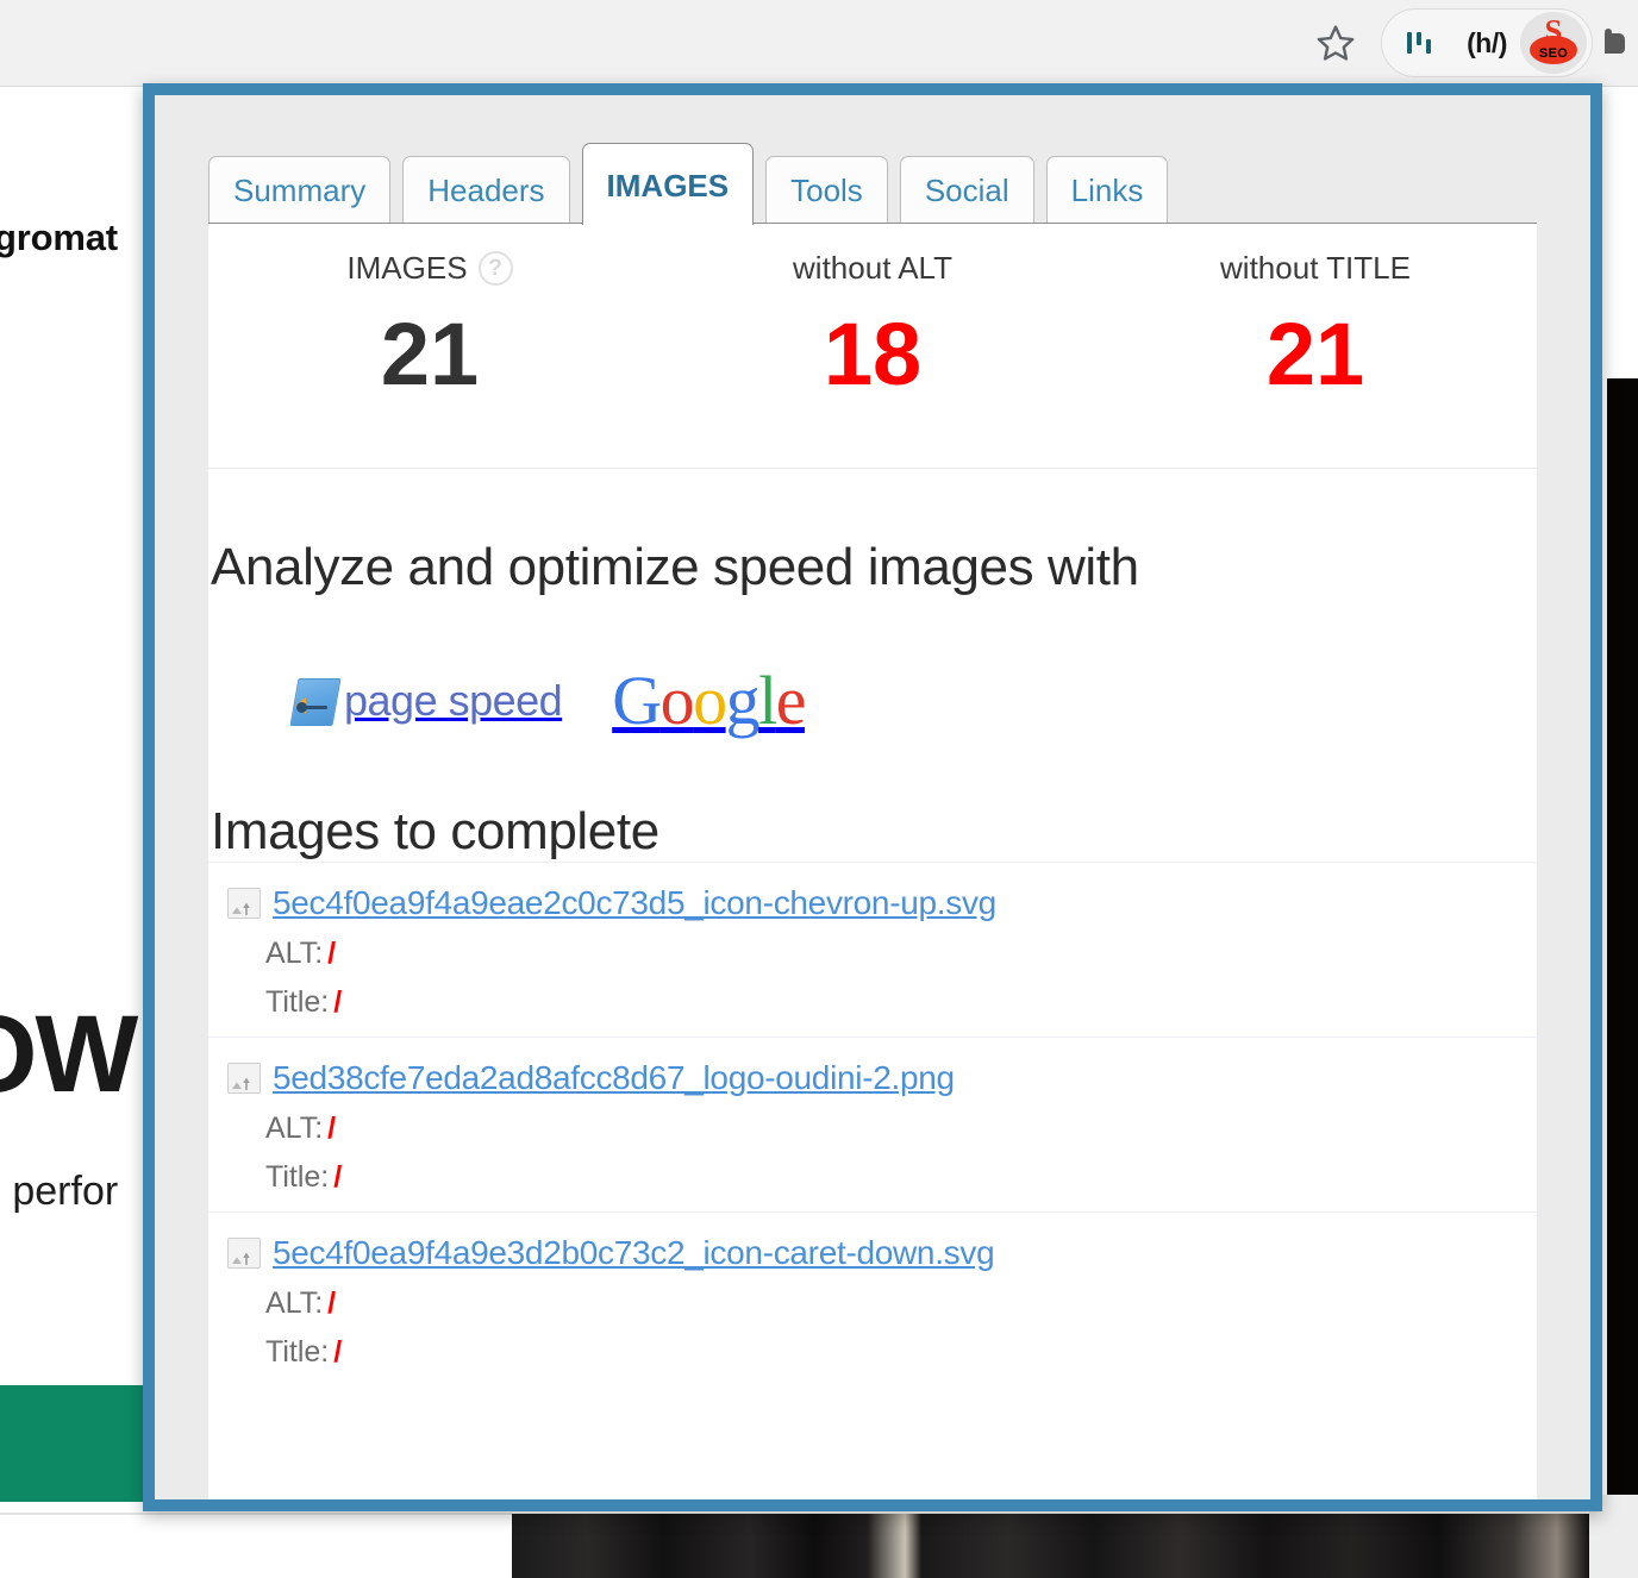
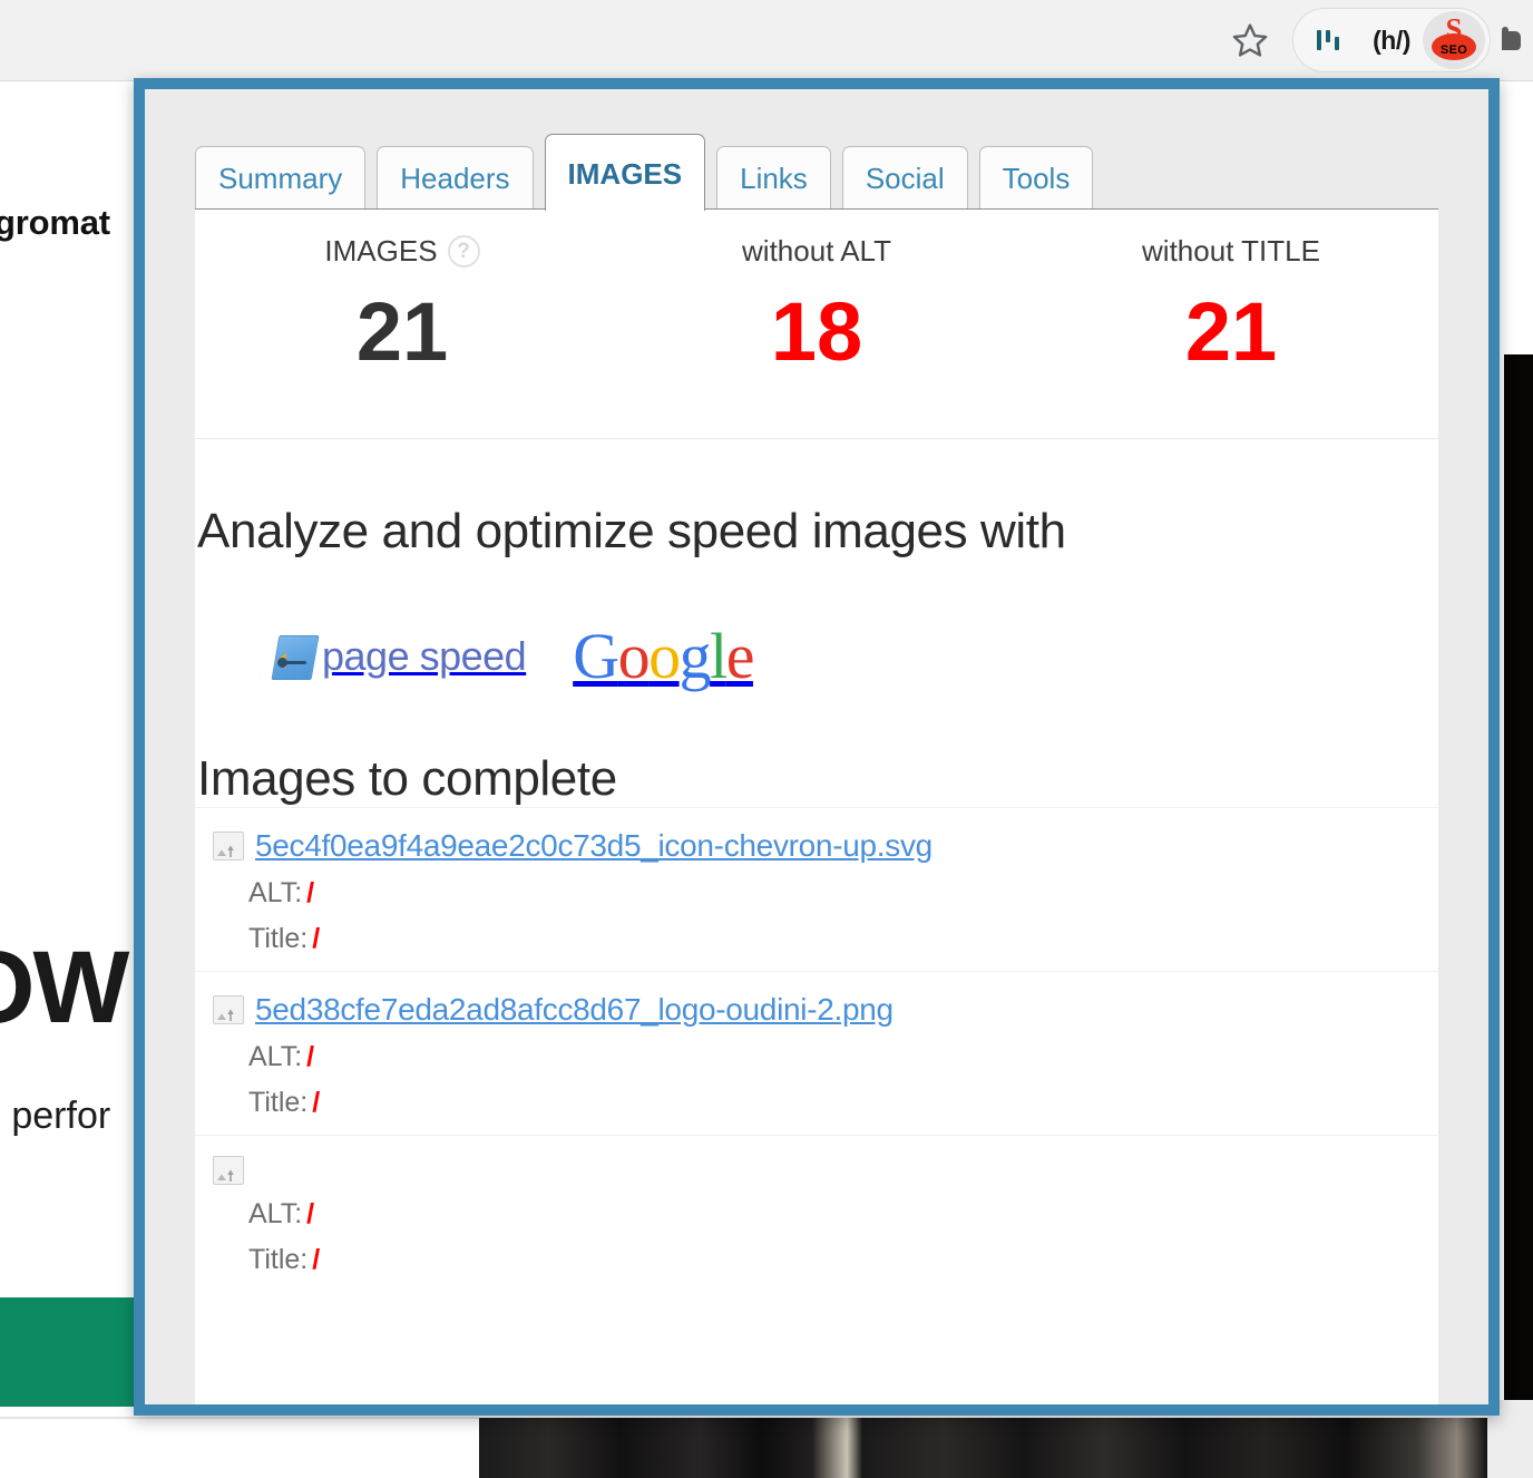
  gromat
  perfor
  (h/)
  S
  SEO
  Summary
  Headers
  IMAGES
- Tools
+ Links
  Social
- Links
+ Tools
  IMAGES
  ?
  21
  without ALT
  18
  without TITLE
  21
  Analyze and optimize speed images with
  page speed
  Google
  Images to complete
  5ec4f0ea9f4a9eae2c0c73d5_icon-chevron-up.svg
  ALT: /
  Title: /
  5ed38cfe7eda2ad8afcc8d67_logo-oudini-2.png
  ALT: /
  Title: /
- 5ec4f0ea9f4a9e3d2b0c73c2_icon-caret-down.svg
  ALT: /
  Title: /
